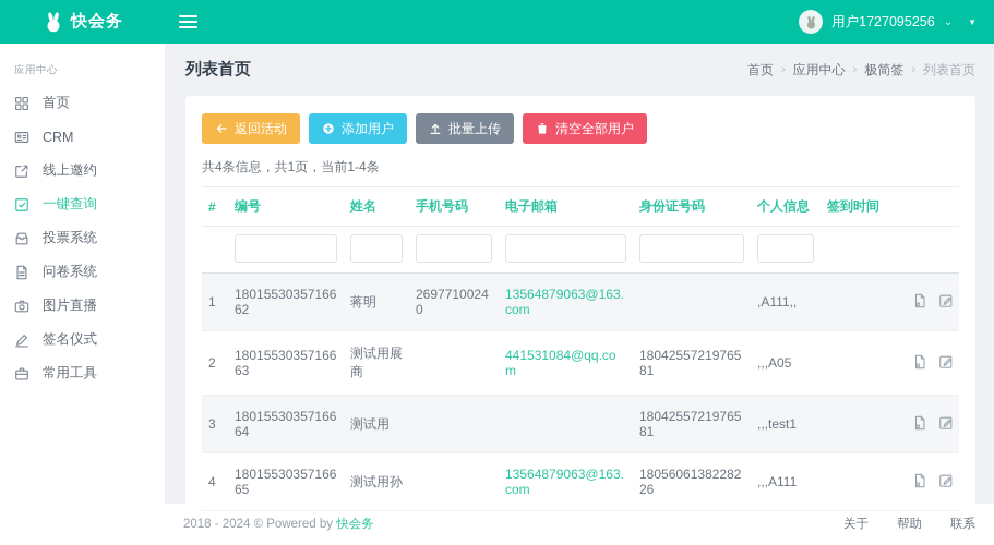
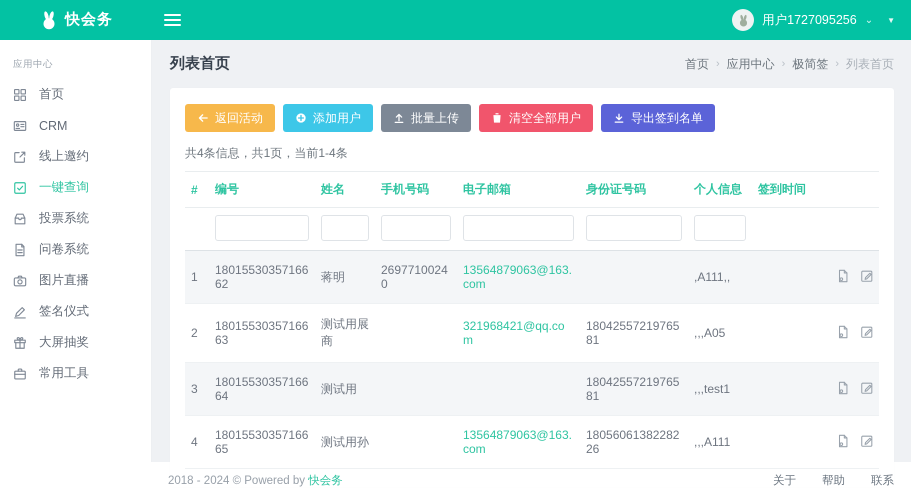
  快会务
  用户1727095256
  ⌄
  ▼
  应用中心
  首页
  CRM
  线上邀约
  一键查询
  投票系统
  问卷系统
  图片直播
  签名仪式
+ 大屏抽奖
  常用工具
  列表首页
  首页
  ›
  应用中心
  ›
  极简签
  ›
  列表首页
  返回活动
  添加用户
  批量上传
  清空全部用户
+ 导出签到名单
  共4条信息，共1页，当前1-4条
  #	编号	姓名	手机号码	电子邮箱	身份证号码	个人信息	签到时间
  1	1801553035716662	蒋明	26977100240	13564879063@163.com		,A111,,
- 2	1801553035716663	测试用展商		441531084@qq.com	1804255721976581	,,,A05
+ 2	1801553035716663	测试用展商		321968421@qq.com	1804255721976581	,,,A05
  3	1801553035716664	测试用			1804255721976581	,,,test1
  4	1801553035716665	测试用孙		13564879063@163.com	1805606138228226	,,,A111
  2018 - 2024 © Powered by 快会务
  关于
  帮助
  联系
